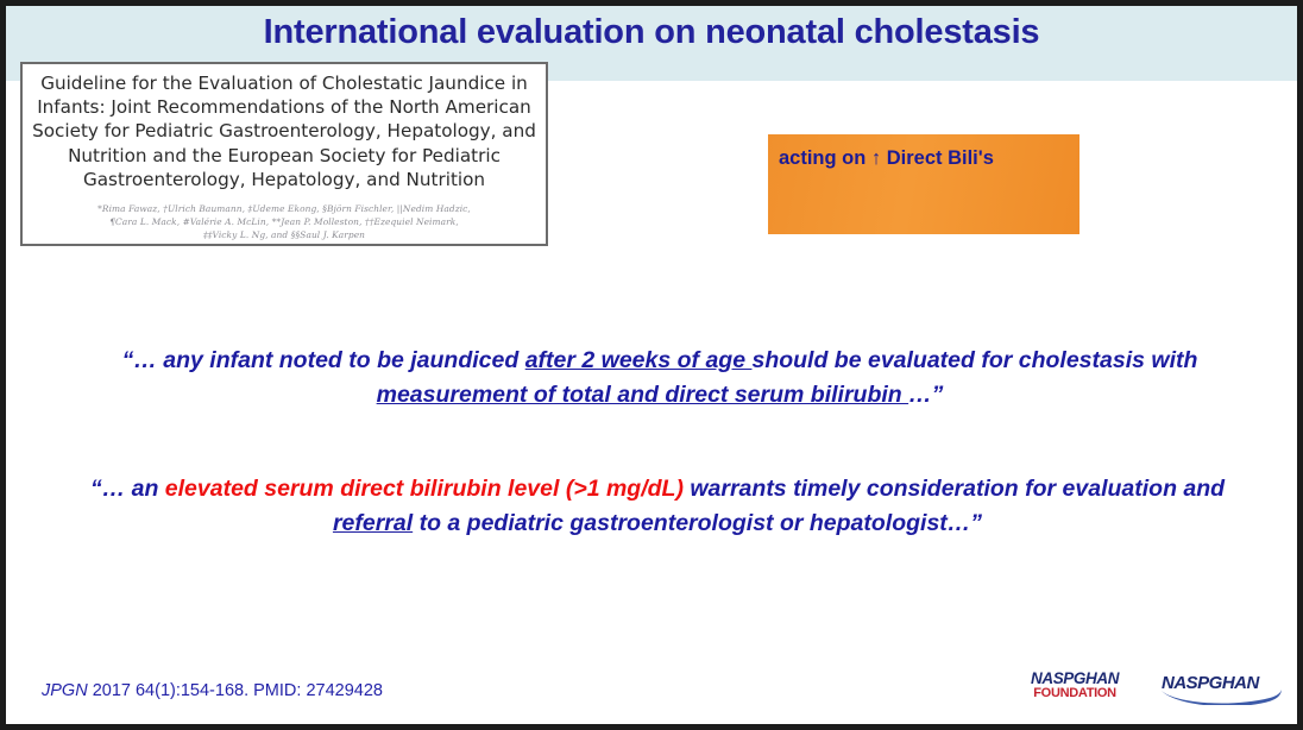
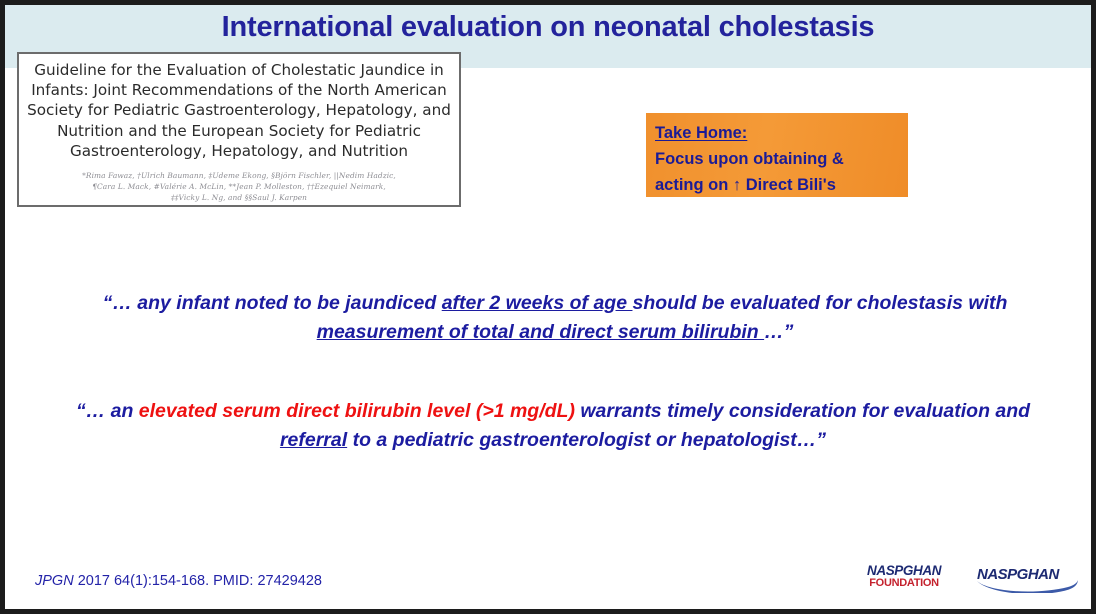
  International evaluation on neonatal cholestasis
  Guideline for the Evaluation of Cholestatic Jaundice in Infants: Joint Recommendations of the North American Society for Pediatric Gastroenterology, Hepatology, and Nutrition and the European Society for Pediatric Gastroenterology, Hepatology, and Nutrition
  *Rima Fawaz, †Ulrich Baumann, ‡Udeme Ekong, §Björn Fischler, ||Nedim Hadzic,
  ¶Cara L. Mack, #Valérie A. McLin, **Jean P. Molleston, ††Ezequiel Neimark,
  ‡‡Vicky L. Ng, and §§Saul J. Karpen
+ Take Home:
+ Focus upon obtaining &
  acting on ↑ Direct Bili's
  “… any infant noted to be jaundiced after 2 weeks of age should be evaluated for cholestasis with measurement of total and direct serum bilirubin …”
  “… an elevated serum direct bilirubin level (>1 mg/dL) warrants timely consideration for evaluation and referral to a pediatric gastroenterologist or hepatologist…”
  JPGN 2017 64(1):154-168. PMID: 27429428
  NASPGHAN
  FOUNDATION
  NASPGHAN
